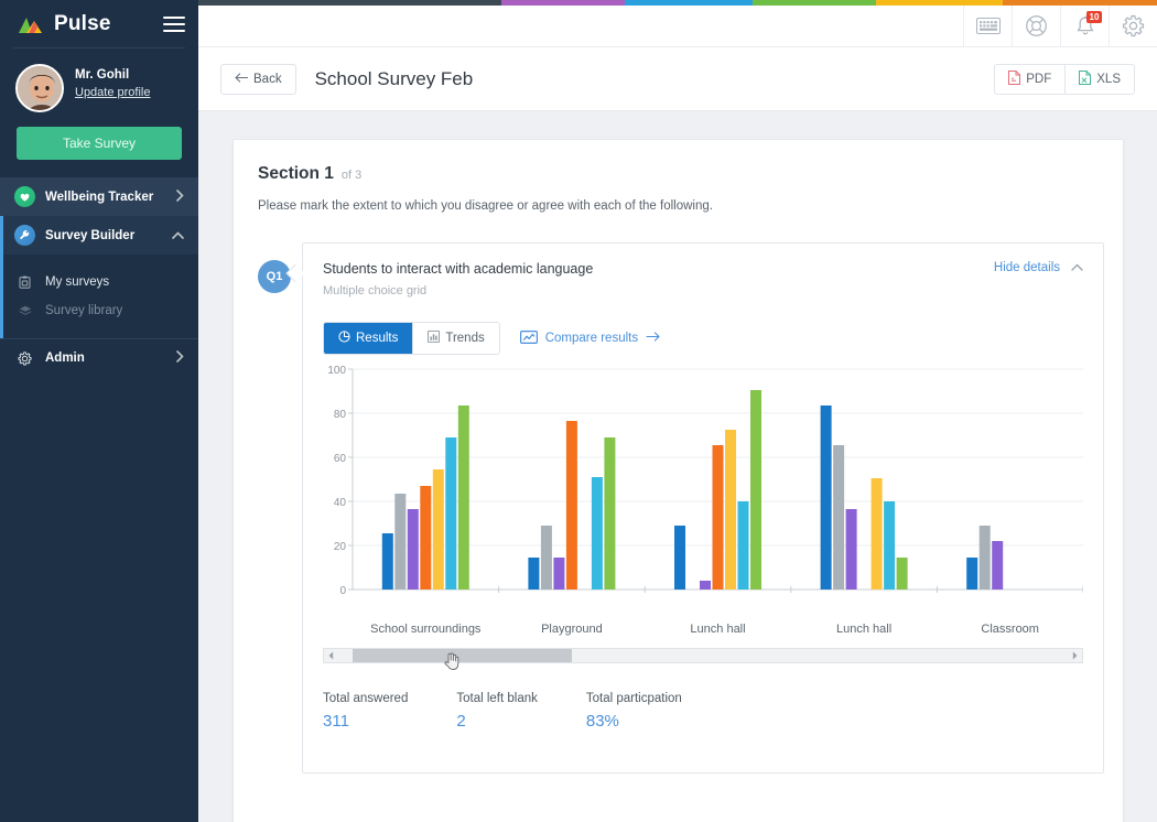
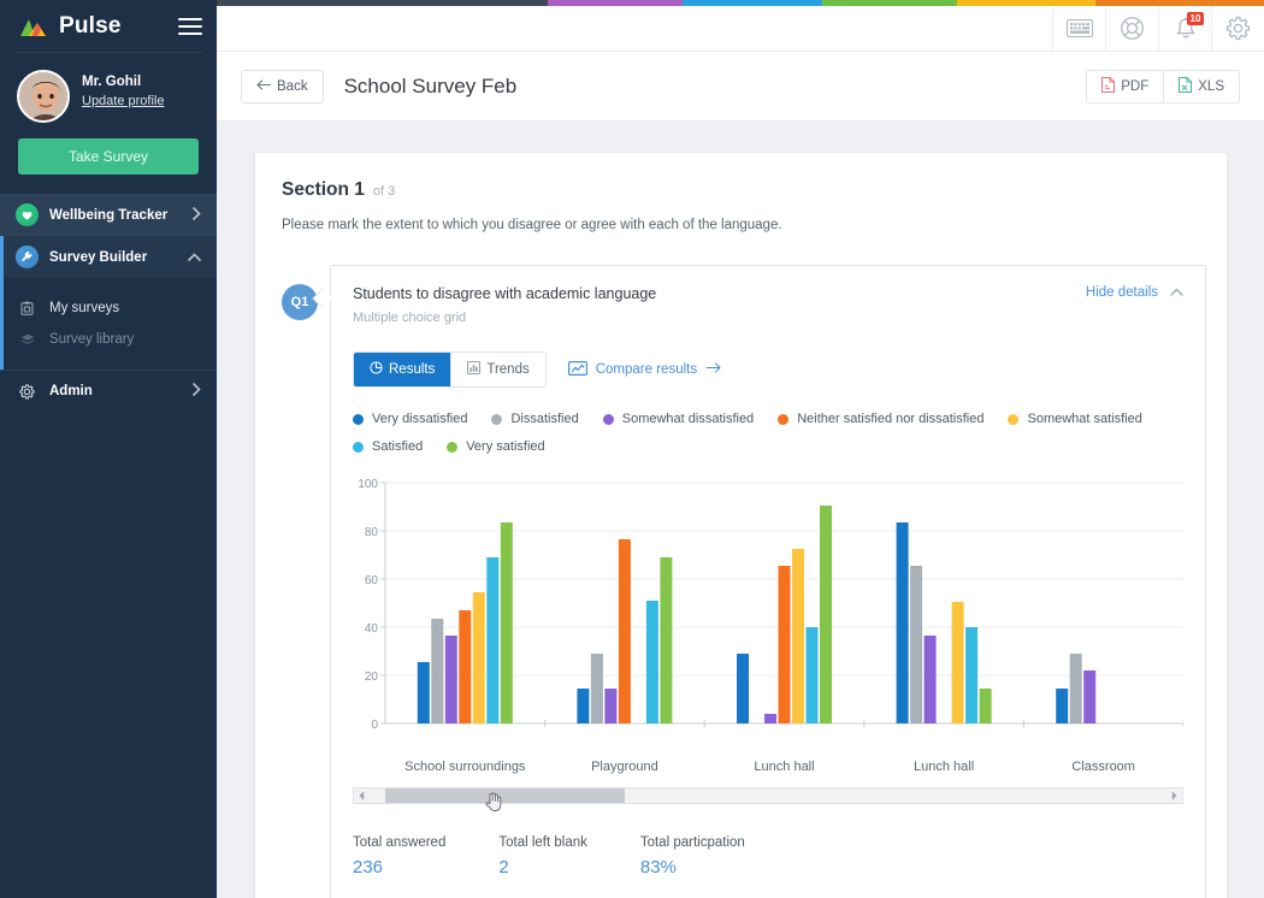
  Pulse
  Mr. Gohil
  Update profile
  Take Survey
  Wellbeing Tracker
  Survey Builder
  My surveys
  Survey library
  Admin
  10
  Back
  School Survey Feb
  PDF
  XLS
  Section 1
  of 3
- Please mark the extent to which you disagree or agree with each of the following.
+ Please mark the extent to which you disagree or agree with each of the language.
  Q1
- Students to interact with academic language
+ Students to disagree with academic language
  Multiple choice grid
  Hide details
  Results
  Trends
  Compare results
+ Very dissatisfied
+ Dissatisfied
+ Somewhat dissatisfied
+ Neither satisfied nor dissatisfied
+ Somewhat satisfied
+ Satisfied
+ Very satisfied
  0
  20
  40
  60
  80
  100
  School surroundings
  Playground
  Lunch hall
  Lunch hall
  Classroom
  Total answered
- 311
+ 236
  Total left blank
  2
  Total particpation
  83%
